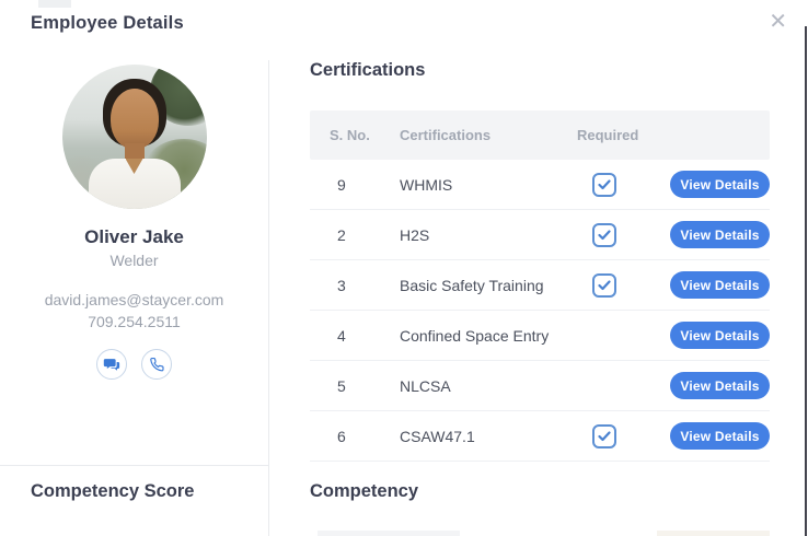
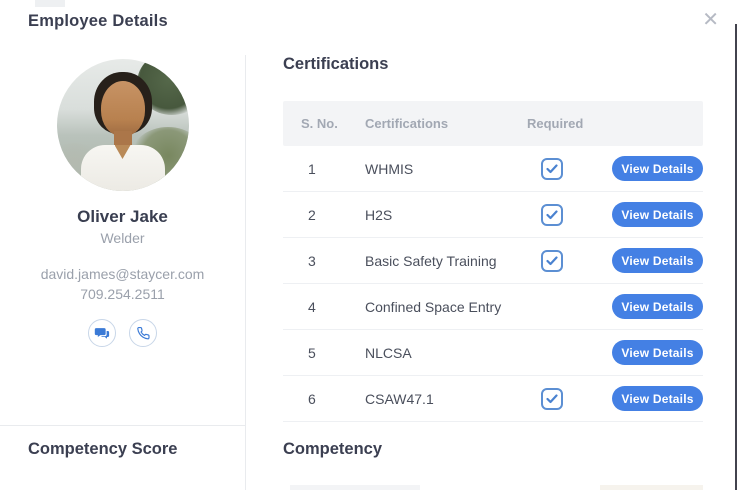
  Employee Details
  ✕
  Oliver Jake
  Welder
  david.james@staycer.com
  709.254.2511
  Competency Score
  Certifications
  S. No.
  Certifications
  Required
- 9
+ 1
  WHMIS
  View Details
  2
  H2S
  View Details
  3
  Basic Safety Training
  View Details
  4
  Confined Space Entry
  View Details
  5
  NLCSA
  View Details
  6
  CSAW47.1
  View Details
  Competency
